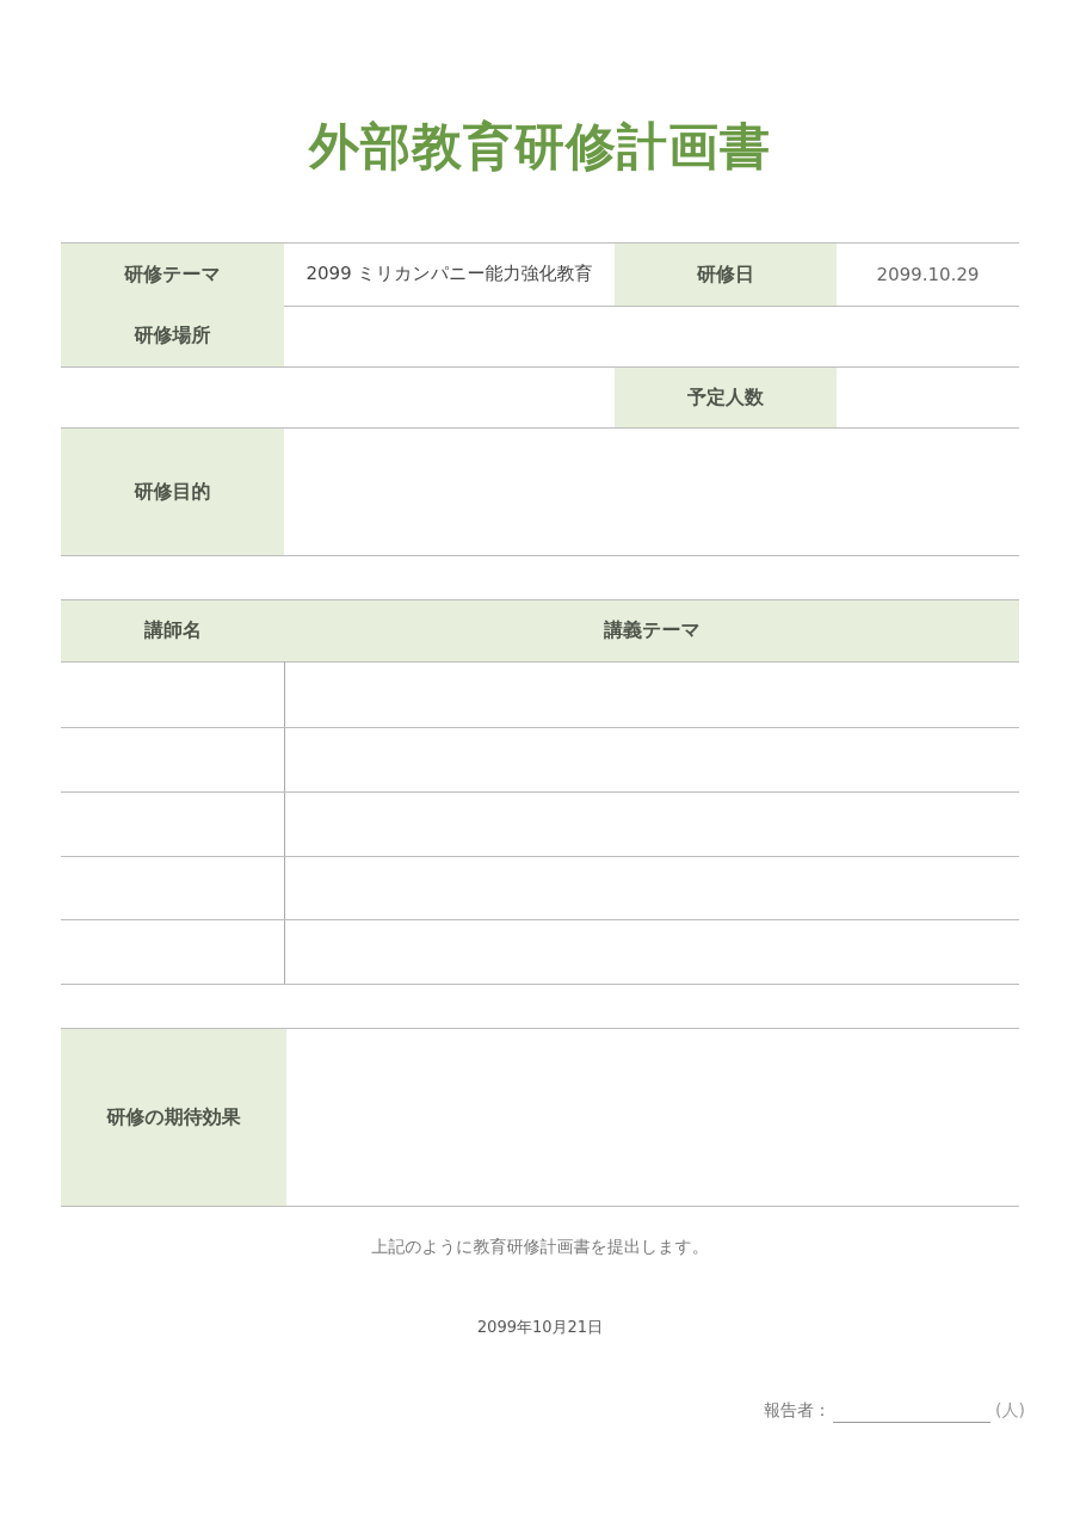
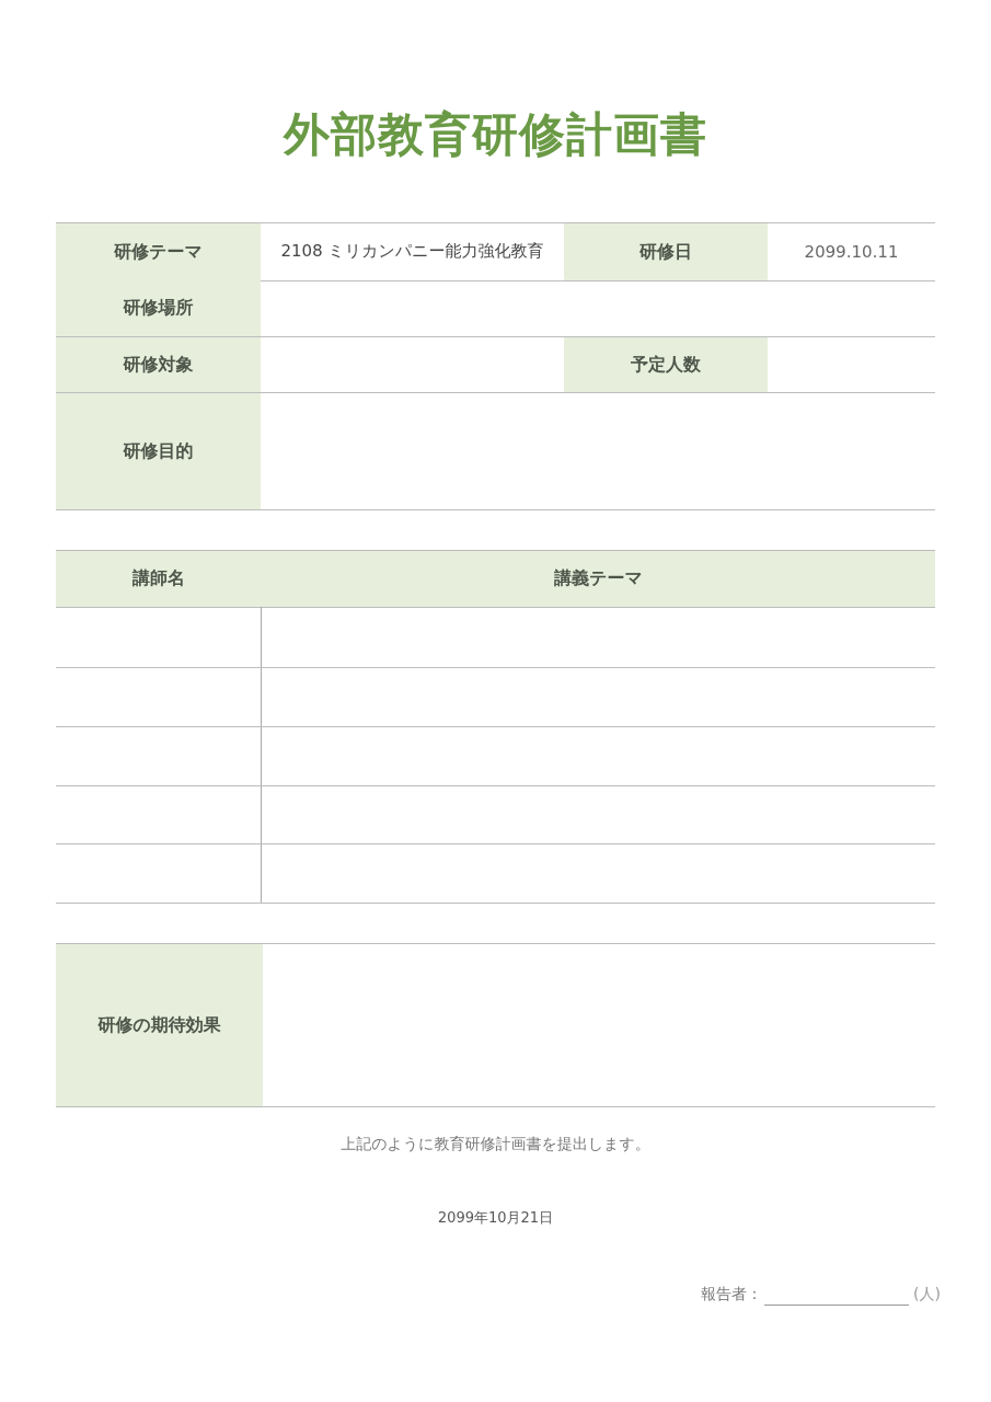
  外部教育研修計画書
  研修テーマ
- 2099 ミリカンパニー能力強化教育
+ 2108 ミリカンパニー能力強化教育
  研修日
- 2099.10.29
+ 2099.10.11
  研修場所
+ 研修対象
  予定人数
  研修目的
  講師名
  講義テーマ
  研修の期待効果
  上記のように教育研修計画書を提出します。
  2099年10月21日
  報告者：
  (人)
